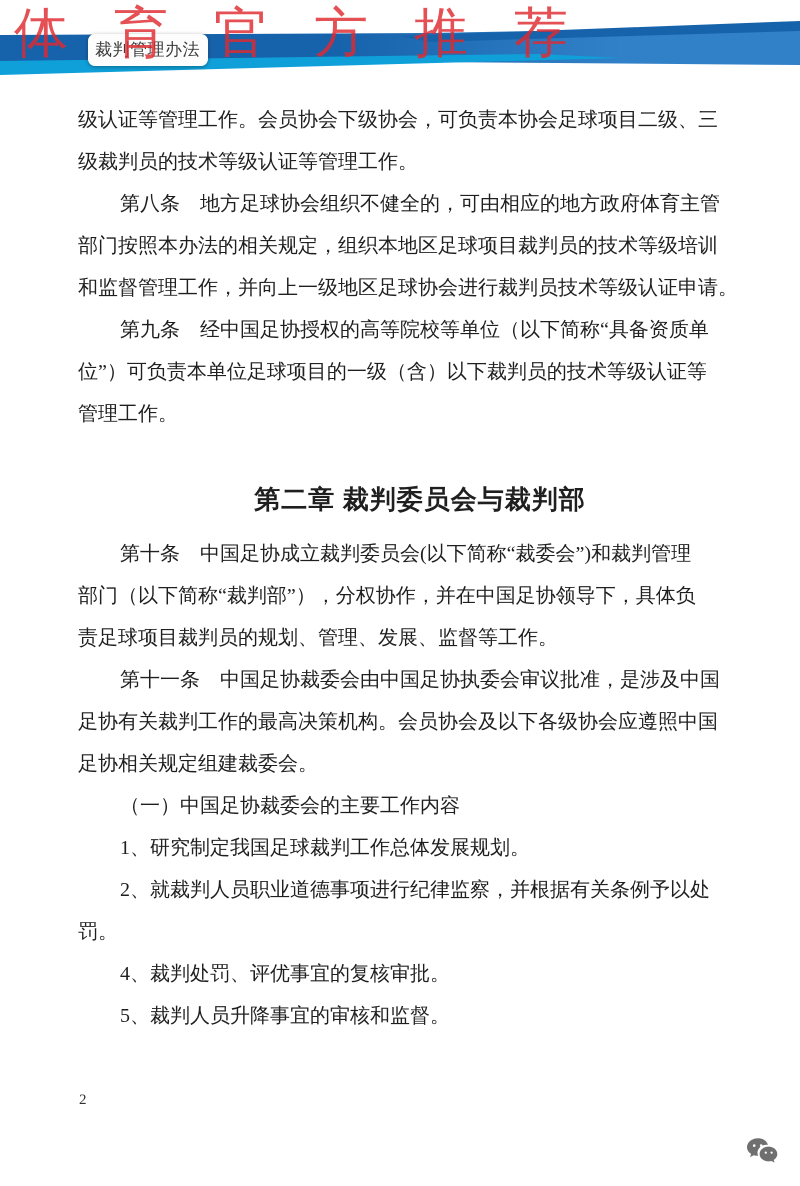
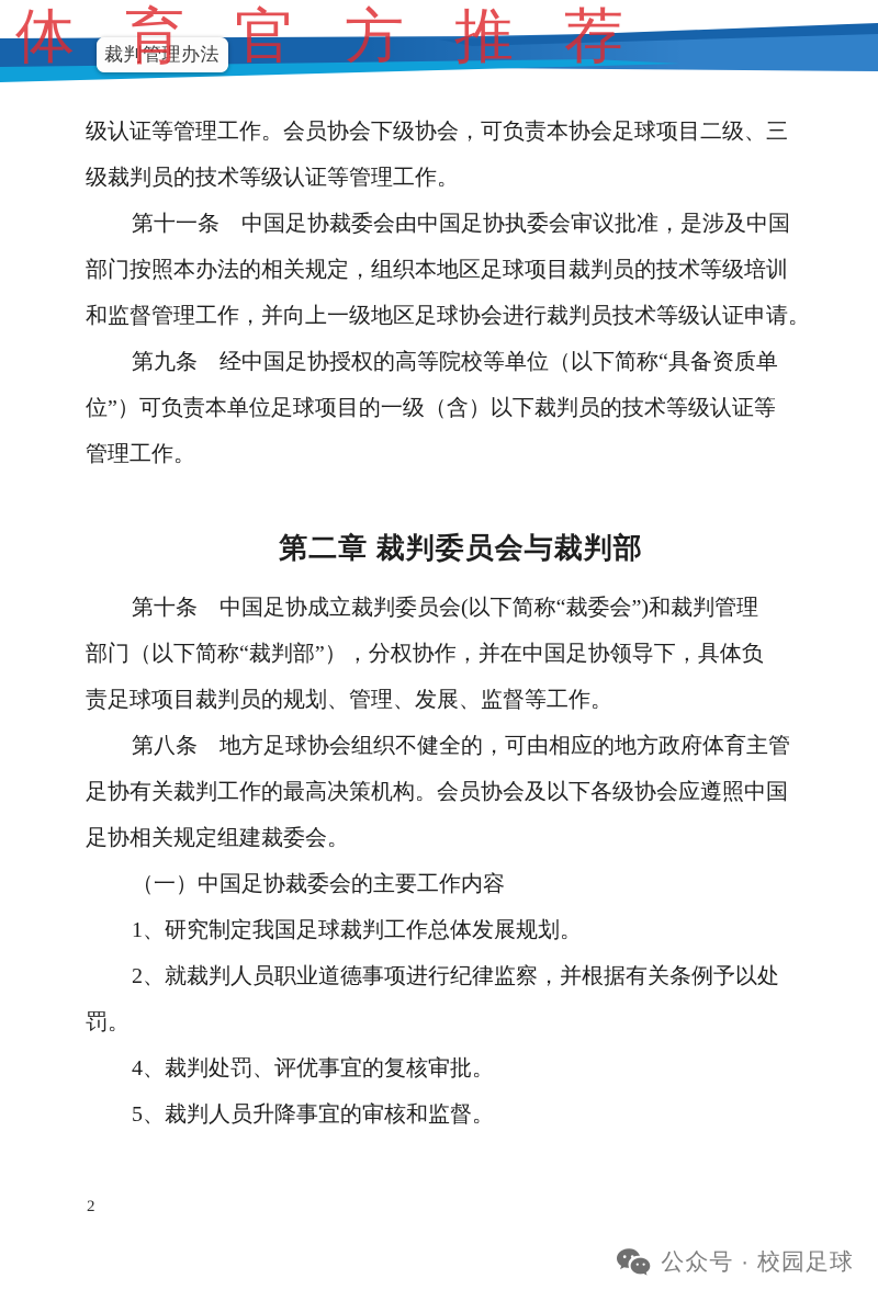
  裁判管理办法
  体育官方推荐
  级认证等管理工作。会员协会下级协会，可负责本协会足球项目二级、三
  级裁判员的技术等级认证等管理工作。
- 第八条 地方足球协会组织不健全的，可由相应的地方政府体育主管
+ 第十一条 中国足协裁委会由中国足协执委会审议批准，是涉及中国
  部门按照本办法的相关规定，组织本地区足球项目裁判员的技术等级培训
  和监督管理工作，并向上一级地区足球协会进行裁判员技术等级认证申请。
  第九条 经中国足协授权的高等院校等单位（以下简称“具备资质单
  位”）可负责本单位足球项目的一级（含）以下裁判员的技术等级认证等
  管理工作。
  第二章 裁判委员会与裁判部
  第十条 中国足协成立裁判委员会(以下简称“裁委会”)和裁判管理
  部门（以下简称“裁判部”），分权协作，并在中国足协领导下，具体负
  责足球项目裁判员的规划、管理、发展、监督等工作。
- 第十一条 中国足协裁委会由中国足协执委会审议批准，是涉及中国
+ 第八条 地方足球协会组织不健全的，可由相应的地方政府体育主管
  足协有关裁判工作的最高决策机构。会员协会及以下各级协会应遵照中国
  足协相关规定组建裁委会。
  （一）中国足协裁委会的主要工作内容
  1、研究制定我国足球裁判工作总体发展规划。
  2、就裁判人员职业道德事项进行纪律监察，并根据有关条例予以处
  罚。
  4、裁判处罚、评优事宜的复核审批。
  5、裁判人员升降事宜的审核和监督。
  2
+ 公众号 · 校园足球
